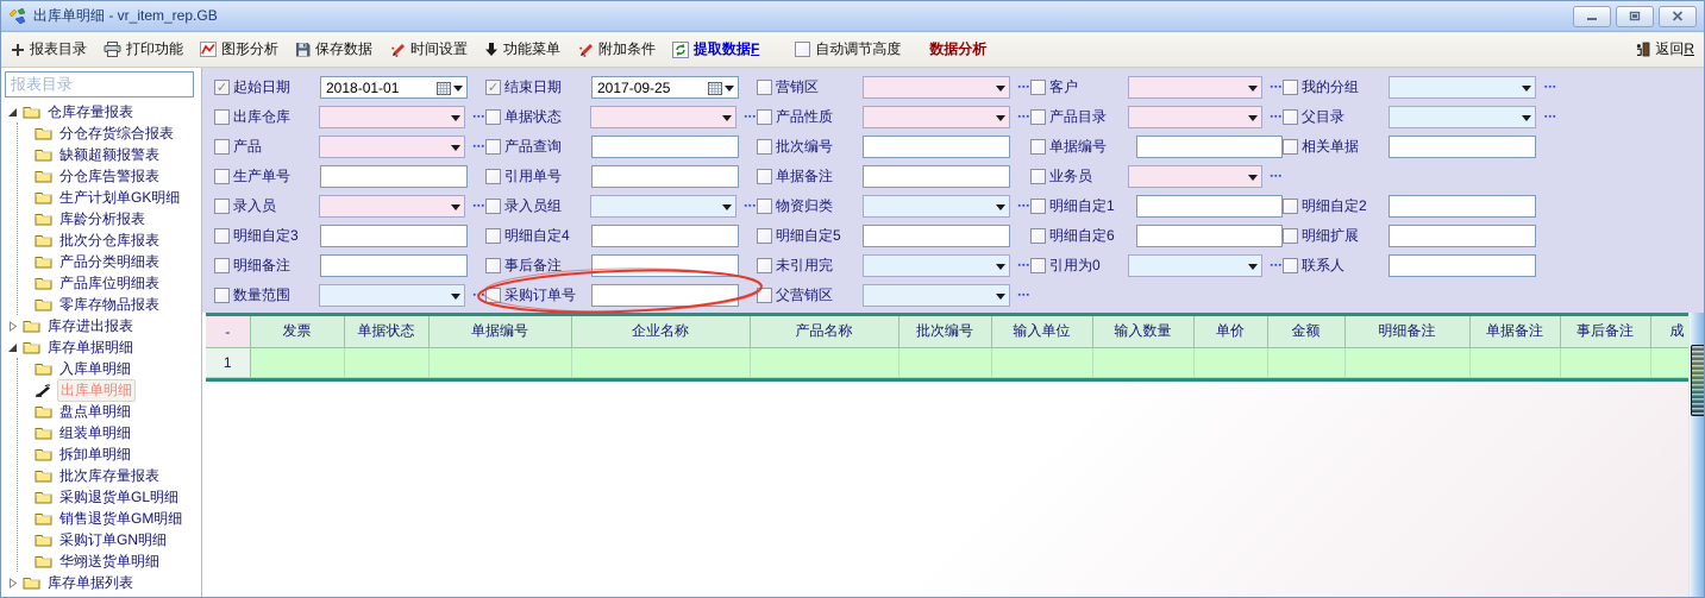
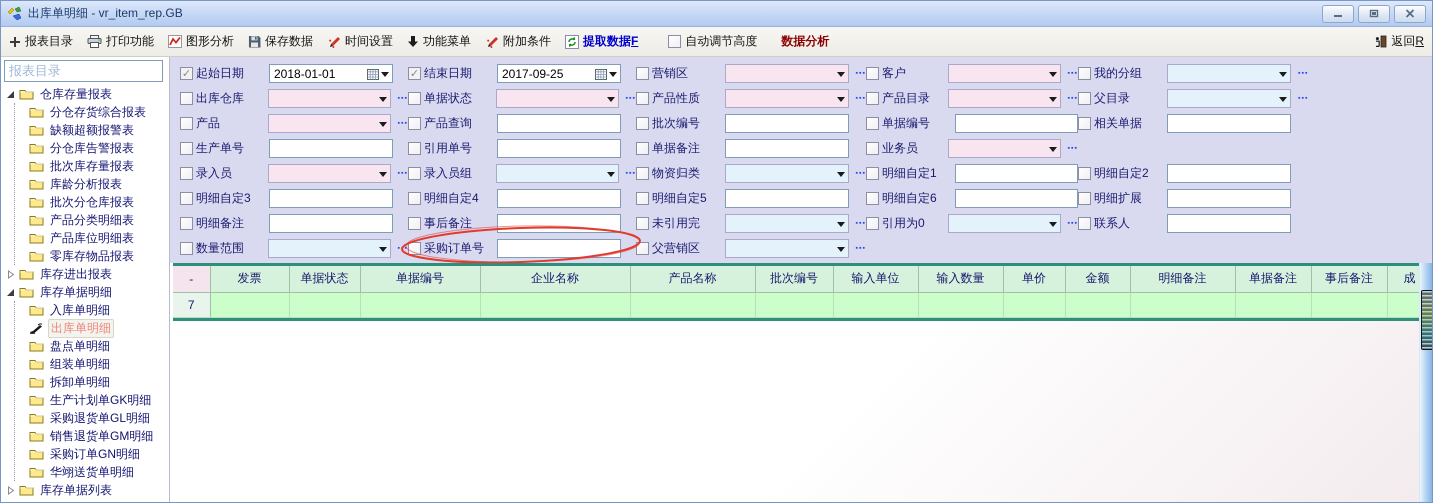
  出库单明细 - vr_item_rep.GB
  报表目录
  打印功能
  图形分析
  保存数据
  时间设置
  功能菜单
  附加条件
  提取数据F
  自动调节高度
  数据分析
  返回R
  报表目录
  仓库存量报表
  分仓存货综合报表
  缺额超额报警表
  分仓库告警报表
- 生产计划单GK明细
+ 批次库存量报表
  库龄分析报表
  批次分仓库报表
  产品分类明细表
  产品库位明细表
  零库存物品报表
  库存进出报表
  库存单据明细
  入库单明细
  出库单明细
  盘点单明细
  组装单明细
  拆卸单明细
- 批次库存量报表
+ 生产计划单GK明细
  采购退货单GL明细
  销售退货单GM明细
  采购订单GN明细
  华翊送货单明细
  库存单据列表
  ✓
  起始日期
  2018-01-01
  ✓
  结束日期
  2017-09-25
  营销区
  客户
  我的分组
  出库仓库
  单据状态
  产品性质
  产品目录
  父目录
  产品
  产品查询
  批次编号
  单据编号
  相关单据
  生产单号
  引用单号
  单据备注
  业务员
  录入员
  录入员组
  物资归类
  明细自定1
  明细自定2
  明细自定3
  明细自定4
  明细自定5
  明细自定6
  明细扩展
  明细备注
  事后备注
  未引用完
  引用为0
  联系人
  数量范围
  采购订单号
  父营销区
  -	发票	单据状态	单据编号	企业名称	产品名称	批次编号	输入单位	输入数量	单价	金额	明细备注	单据备注	事后备注	成
- 1
+ 7
